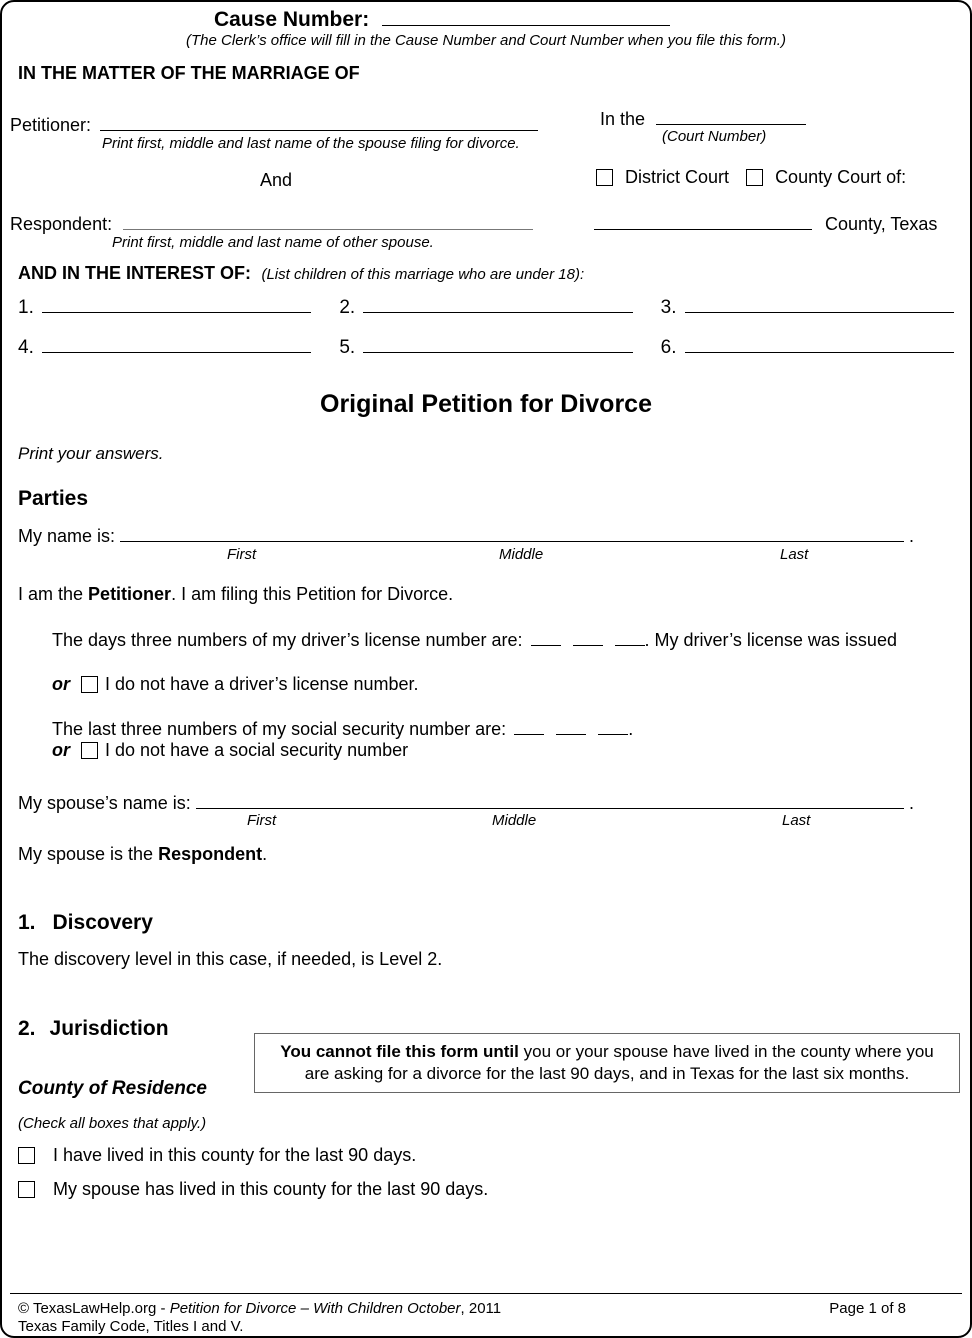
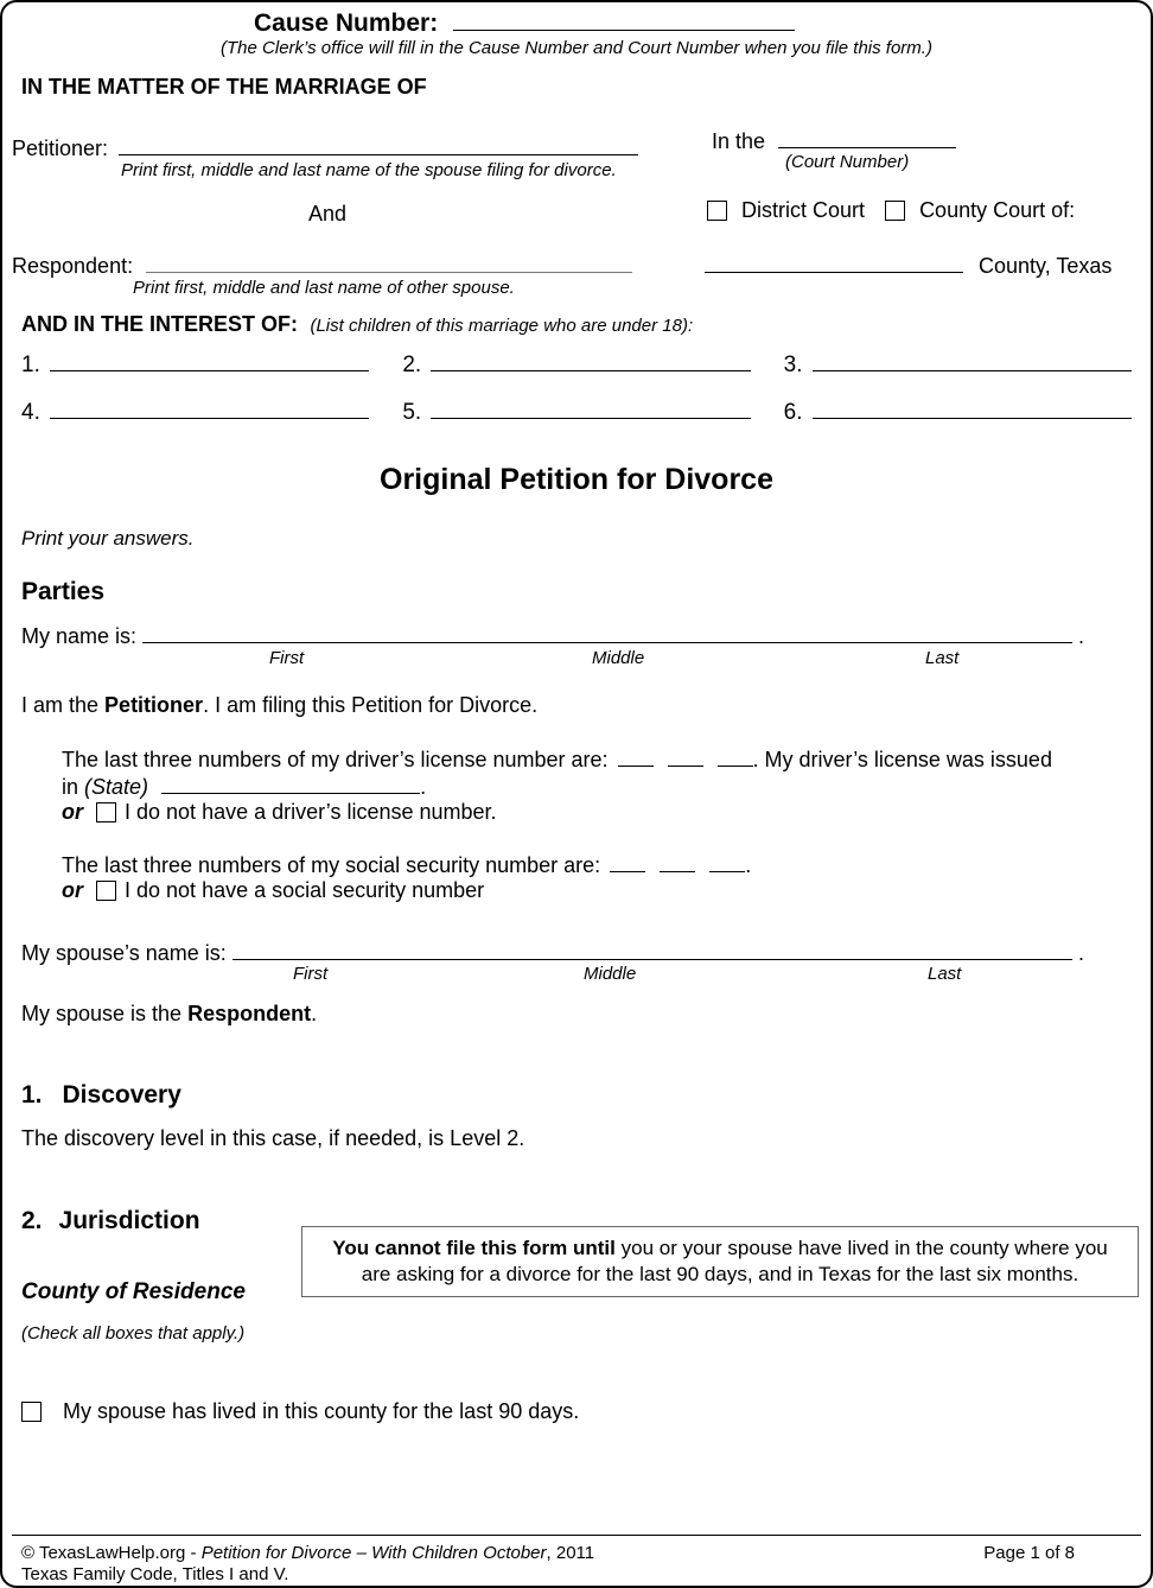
  Cause Number:
  (The Clerk’s office will fill in the Cause Number and Court Number when you file this form.)
  IN THE MATTER OF THE MARRIAGE OF
  Petitioner:
  Print first, middle and last name of the spouse filing for divorce.
  In the
  (Court Number)
  And
  District Court County Court of:
  Respondent:
  County, Texas
  Print first, middle and last name of other spouse.
  AND IN THE INTEREST OF: (List children of this marriage who are under 18):
  1.
  2.
  3.
  4.
  5.
  6.
  Original Petition for Divorce
  Print your answers.
  Parties
  My name is:
  .
  First
  Middle
  Last
  I am the Petitioner. I am filing this Petition for Divorce.
- The days three numbers of my driver’s license number are: . My driver’s license was issued
+ The last three numbers of my driver’s license number are: . My driver’s license was issued
+ in (State) .
  or I do not have a driver’s license number.
  The last three numbers of my social security number are: .
  or I do not have a social security number
  My spouse’s name is:
  .
  First
  Middle
  Last
  My spouse is the Respondent.
  1. Discovery
  The discovery level in this case, if needed, is Level 2.
  2. Jurisdiction
  You cannot file this form until you or your spouse have lived in the county where you are asking for a divorce for the last 90 days, and in Texas for the last six months.
  County of Residence
  (Check all boxes that apply.)
- I have lived in this county for the last 90 days.
  My spouse has lived in this county for the last 90 days.
  © TexasLawHelp.org - Petition for Divorce – With Children October, 2011
  Page 1 of 8
  Texas Family Code, Titles I and V.
